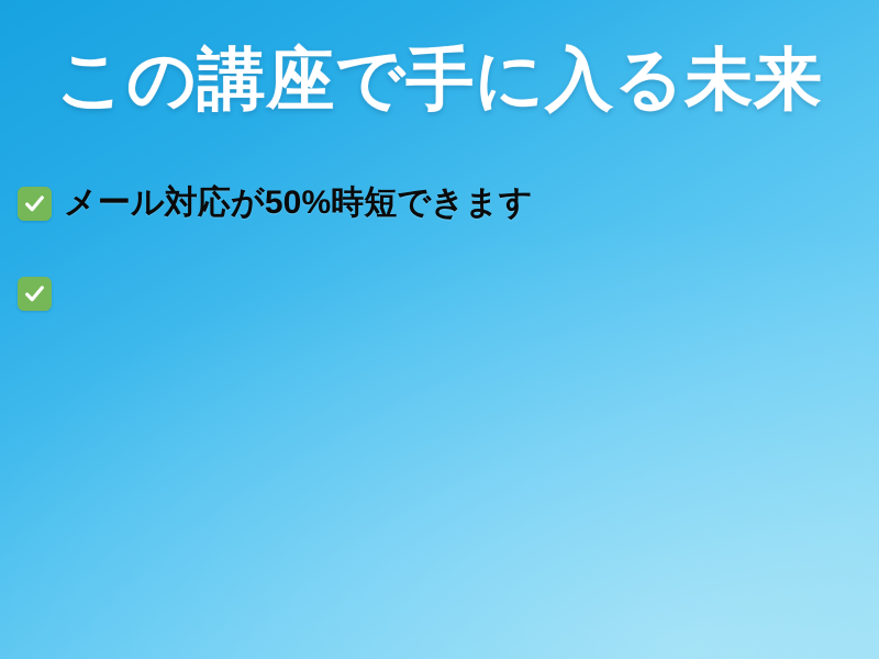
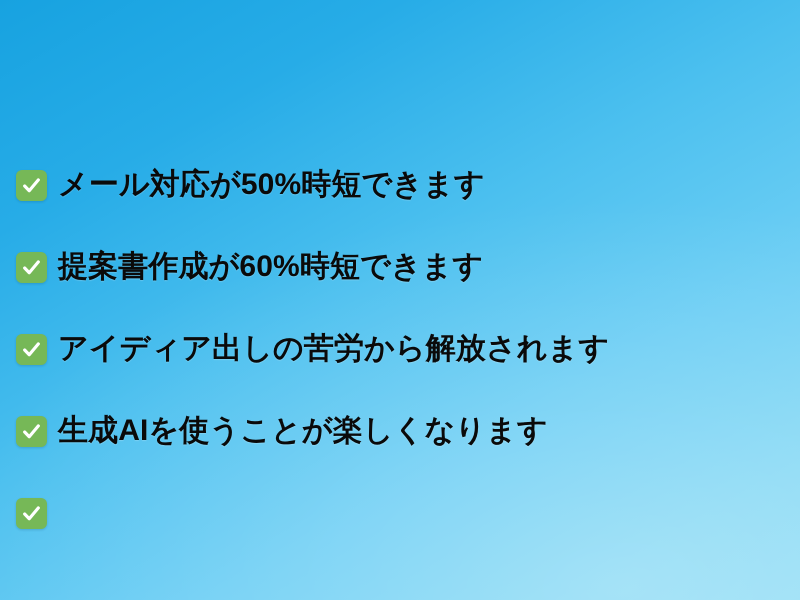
- この講座で手に入る未来
  メール対応が50%時短できます
+ 提案書作成が60%時短できます
+ アイディア出しの苦労から解放されます
+ 生成AIを使うことが楽しくなります
